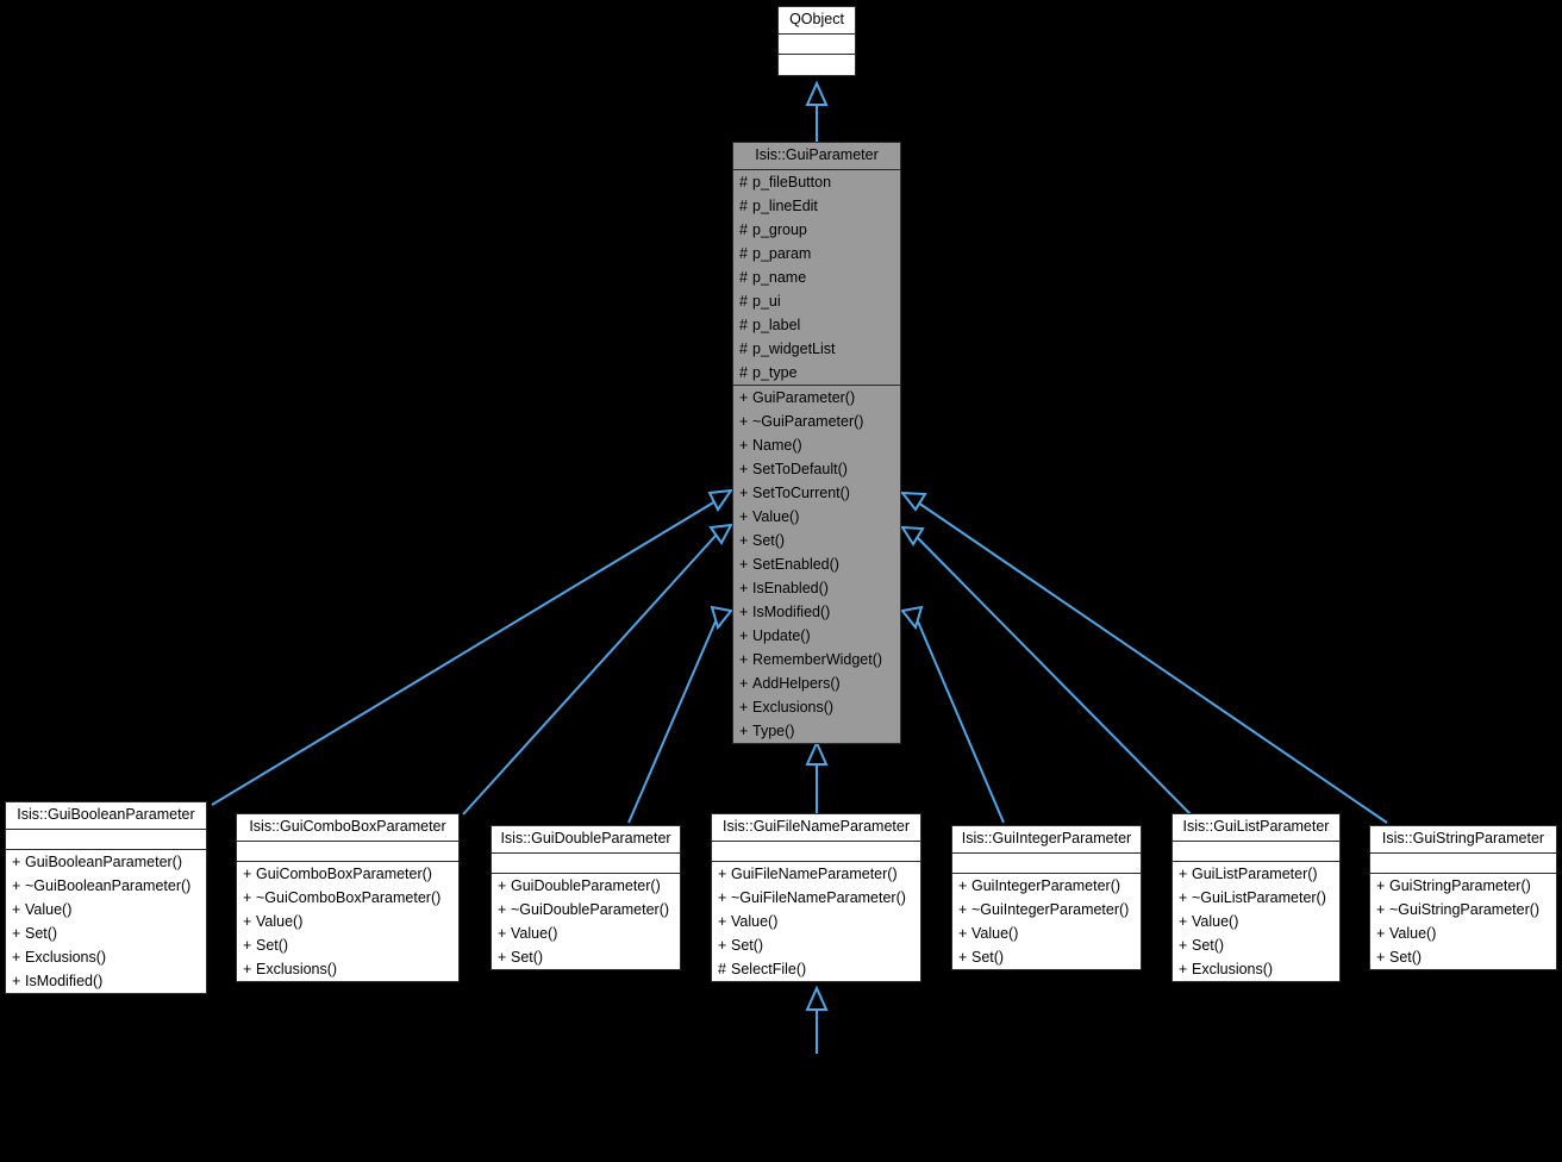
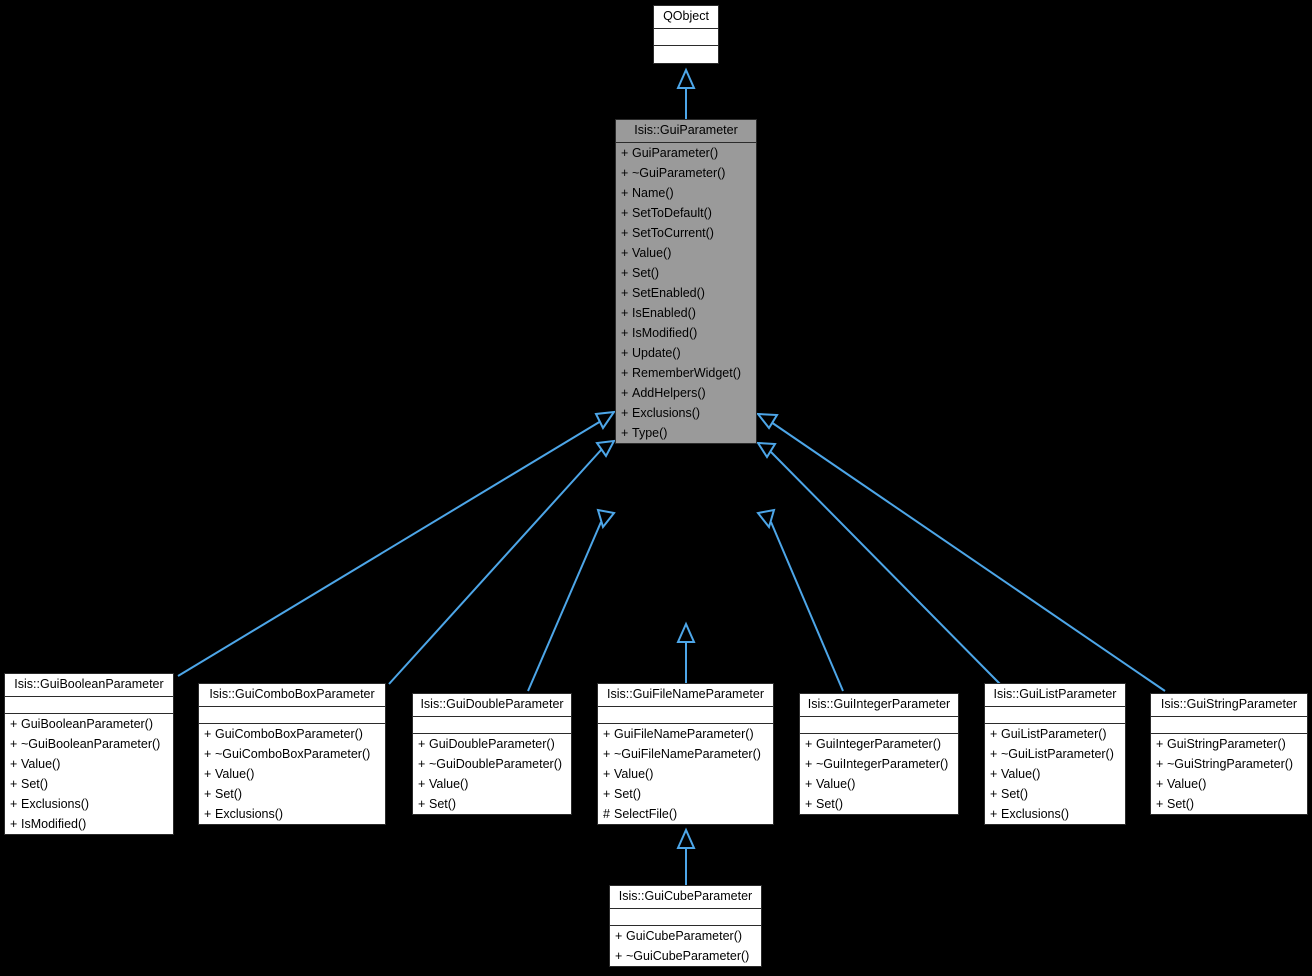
  QObject
  Isis::GuiParameter
- # p_fileButton
- # p_lineEdit
- # p_group
- # p_param
- # p_name
- # p_ui
- # p_label
- # p_widgetList
- # p_type
  + GuiParameter()
  + ~GuiParameter()
  + Name()
  + SetToDefault()
  + SetToCurrent()
  + Value()
  + Set()
  + SetEnabled()
  + IsEnabled()
  + IsModified()
  + Update()
  + RememberWidget()
  + AddHelpers()
  + Exclusions()
  + Type()
  Isis::GuiBooleanParameter
  + GuiBooleanParameter()
  + ~GuiBooleanParameter()
  + Value()
  + Set()
  + Exclusions()
  + IsModified()
  Isis::GuiComboBoxParameter
  + GuiComboBoxParameter()
  + ~GuiComboBoxParameter()
  + Value()
  + Set()
  + Exclusions()
  Isis::GuiDoubleParameter
  + GuiDoubleParameter()
  + ~GuiDoubleParameter()
  + Value()
  + Set()
  Isis::GuiFileNameParameter
  + GuiFileNameParameter()
  + ~GuiFileNameParameter()
  + Value()
  + Set()
  # SelectFile()
  Isis::GuiIntegerParameter
  + GuiIntegerParameter()
  + ~GuiIntegerParameter()
  + Value()
  + Set()
  Isis::GuiListParameter
  + GuiListParameter()
  + ~GuiListParameter()
  + Value()
  + Set()
  + Exclusions()
  Isis::GuiStringParameter
  + GuiStringParameter()
  + ~GuiStringParameter()
  + Value()
  + Set()
+ Isis::GuiCubeParameter
+ + GuiCubeParameter()
+ + ~GuiCubeParameter()
